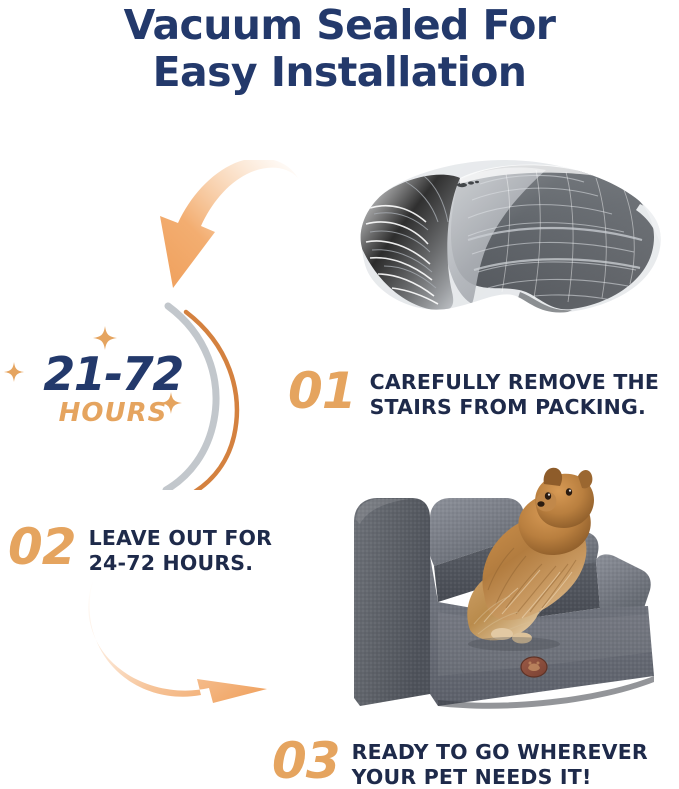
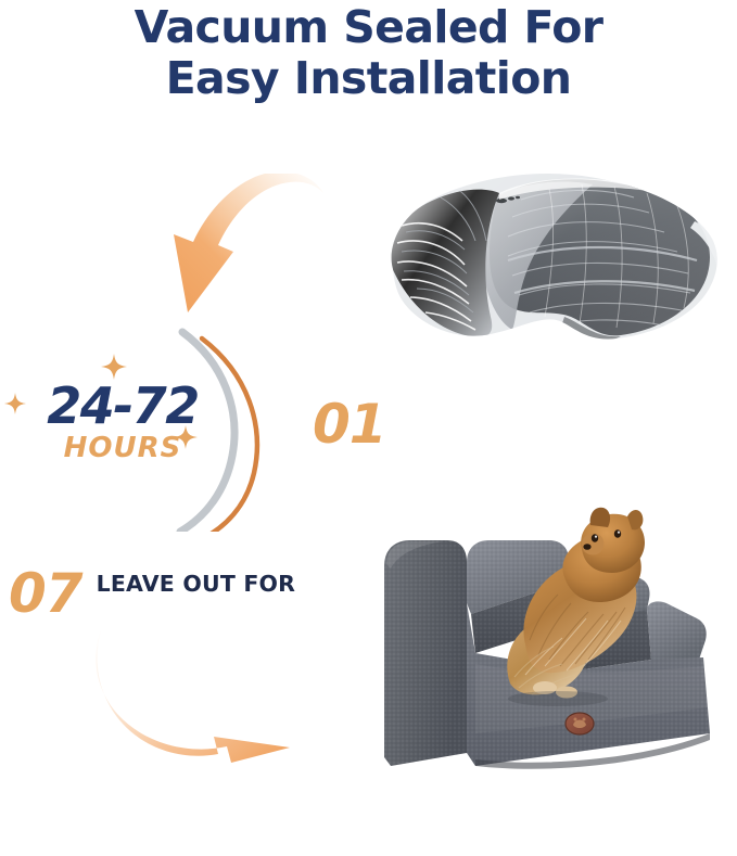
  Vacuum Sealed For
  Easy Installation
- 21-72
+ 24-72
  HOURS
  01
- CAREFULLY REMOVE THE
- STAIRS FROM PACKING.
- 02
+ 07
  LEAVE OUT FOR
- 24-72 HOURS.
- 03
- READY TO GO WHEREVER
- YOUR PET NEEDS IT!
